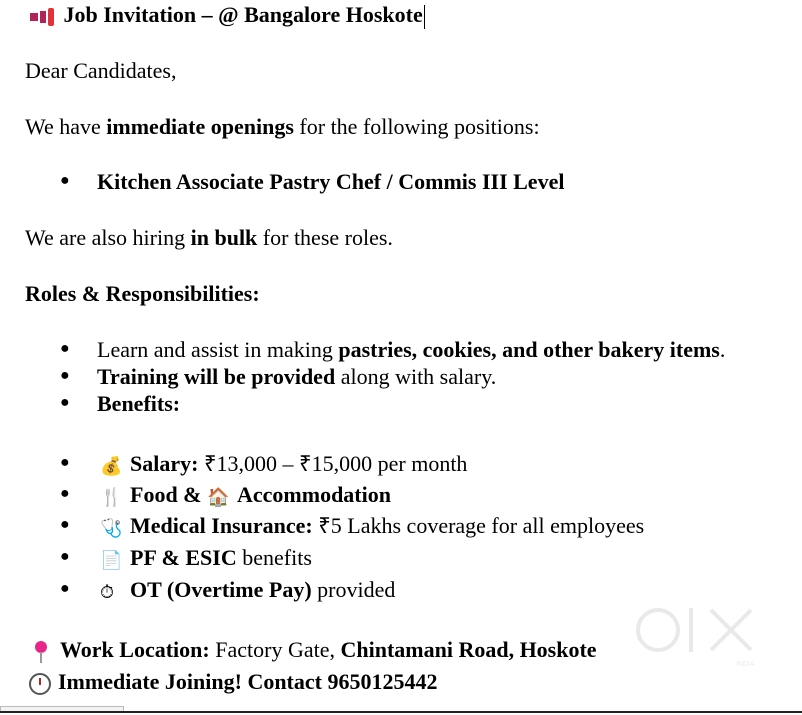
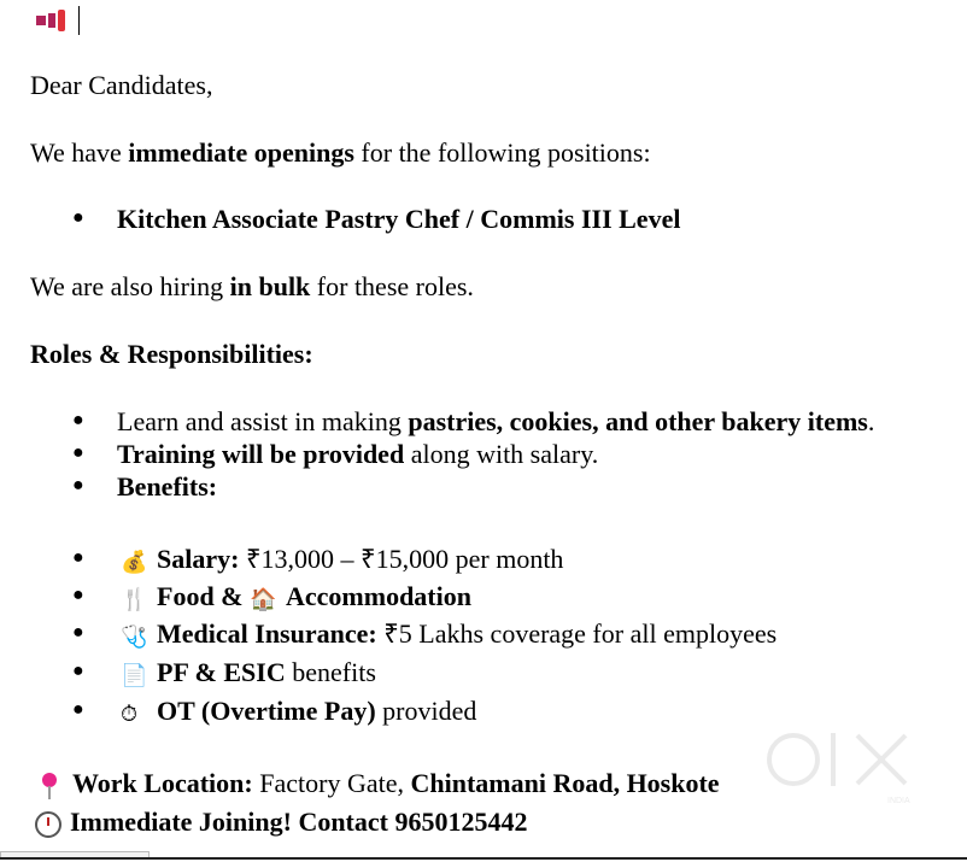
- Job Invitation – @ Bangalore Hoskote
  Dear Candidates,
  We have immediate openings for the following positions:
  ●
  Kitchen Associate Pastry Chef / Commis III Level
  We are also hiring in bulk for these roles.
  Roles & Responsibilities:
  ●
  Learn and assist in making pastries, cookies, and other bakery items.
  ●
  Training will be provided along with salary.
  ●
  Benefits:
  ●
  💰 Salary: ₹13,000 – ₹15,000 per month
  ●
  🍴 Food & 🏠 Accommodation
  ●
  🩺 Medical Insurance: ₹5 Lakhs coverage for all employees
  ●
  📄 PF & ESIC benefits
  ●
  ⏱ OT (Overtime Pay) provided
  Work Location: Factory Gate, Chintamani Road, Hoskote
  Immediate Joining! Contact 9650125442
